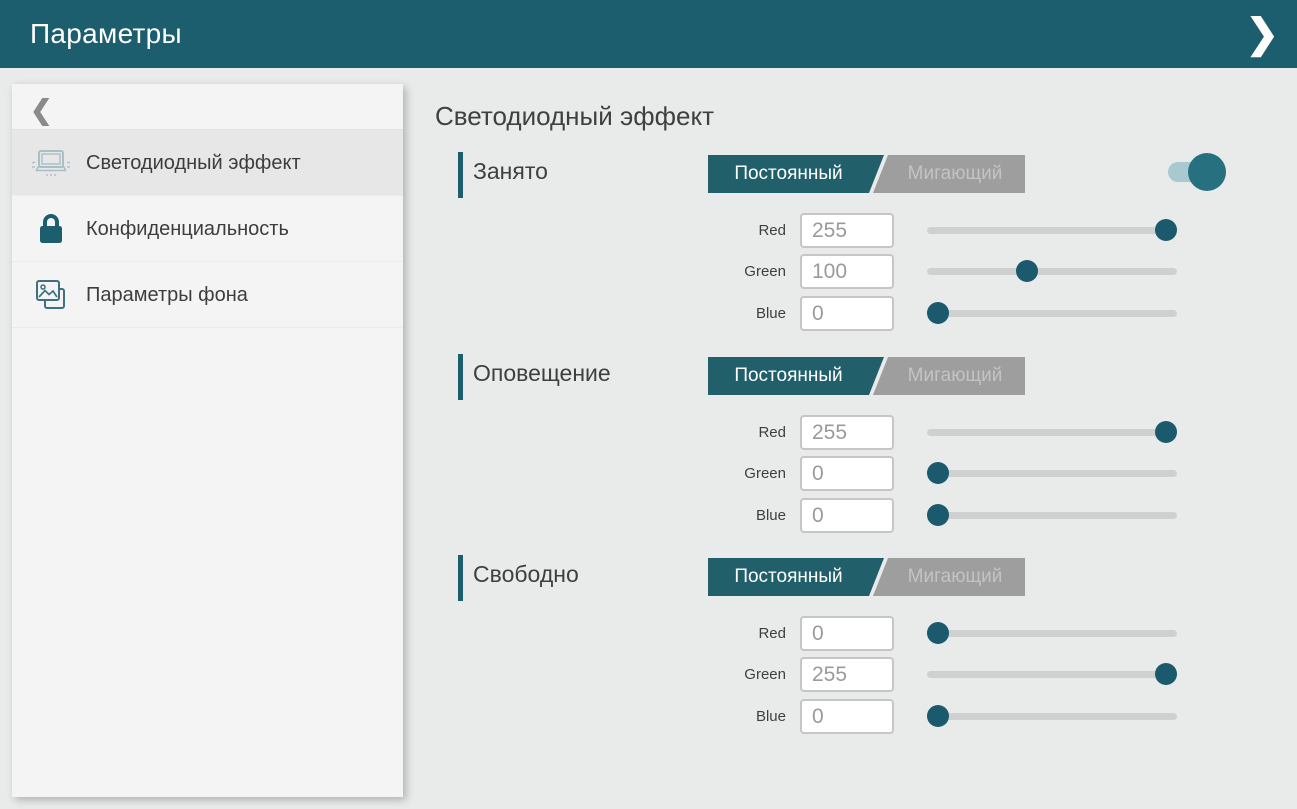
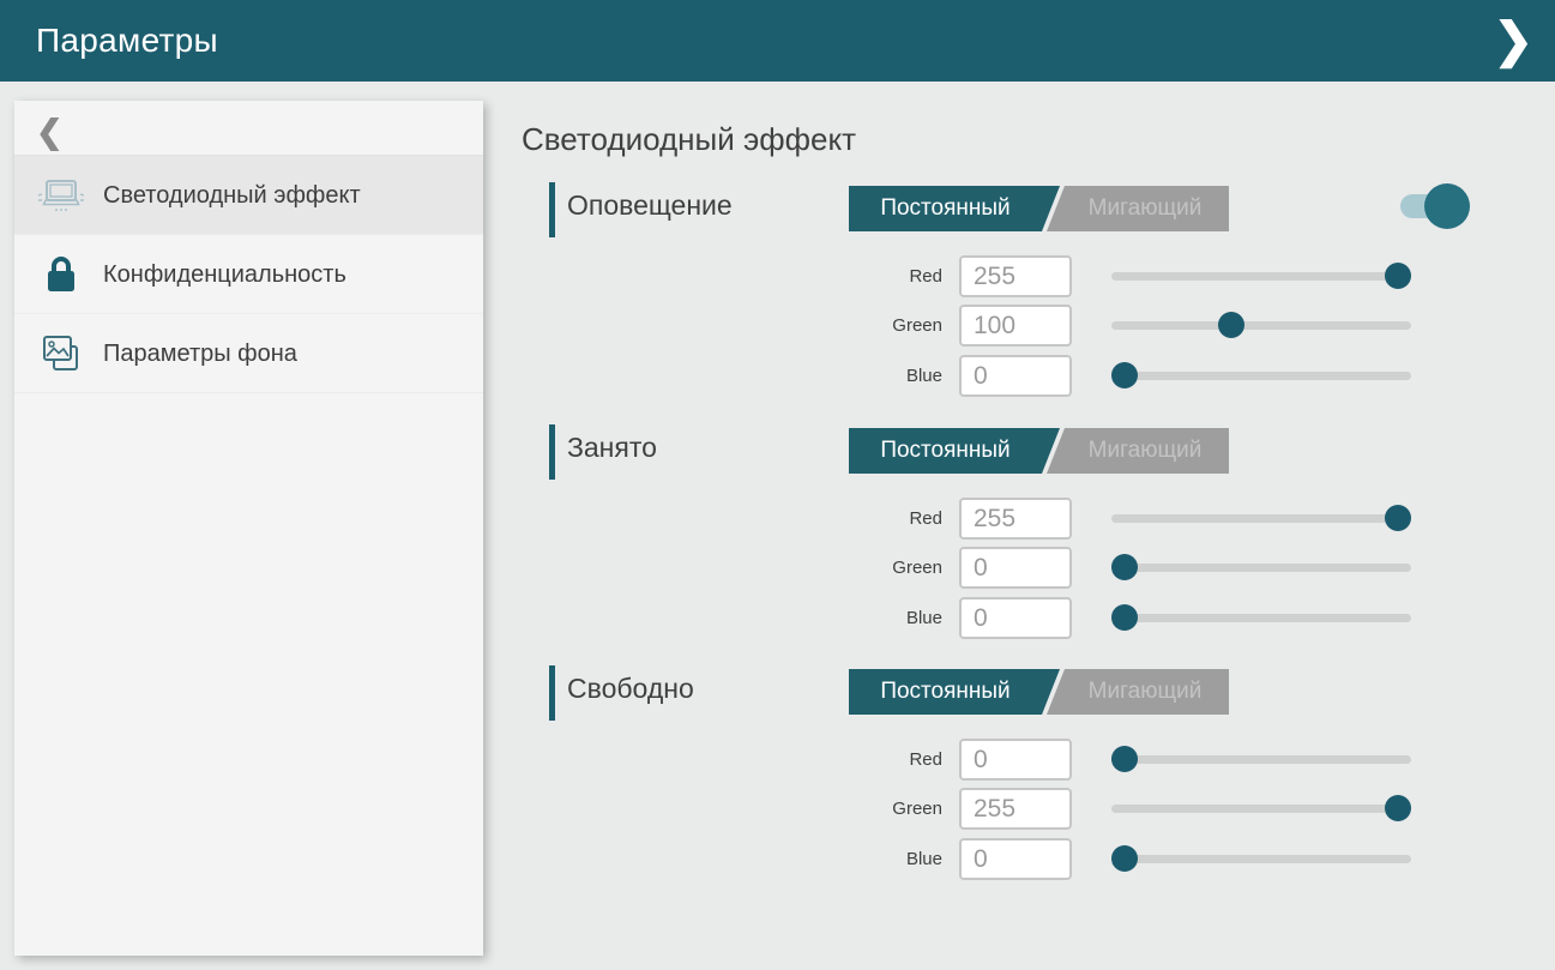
  Параметры
  ❯
  ❮
  Светодиодный эффект
  Конфиденциальность
  Параметры фона
  Светодиодный эффект
- Занято
+ Оповещение
  Постоянный
  Мигающий
  Red
  255
  Green
  100
  Blue
  0
- Оповещение
+ Занято
  Постоянный
  Мигающий
  Red
  255
  Green
  0
  Blue
  0
  Свободно
  Постоянный
  Мигающий
  Red
  0
  Green
  255
  Blue
  0
